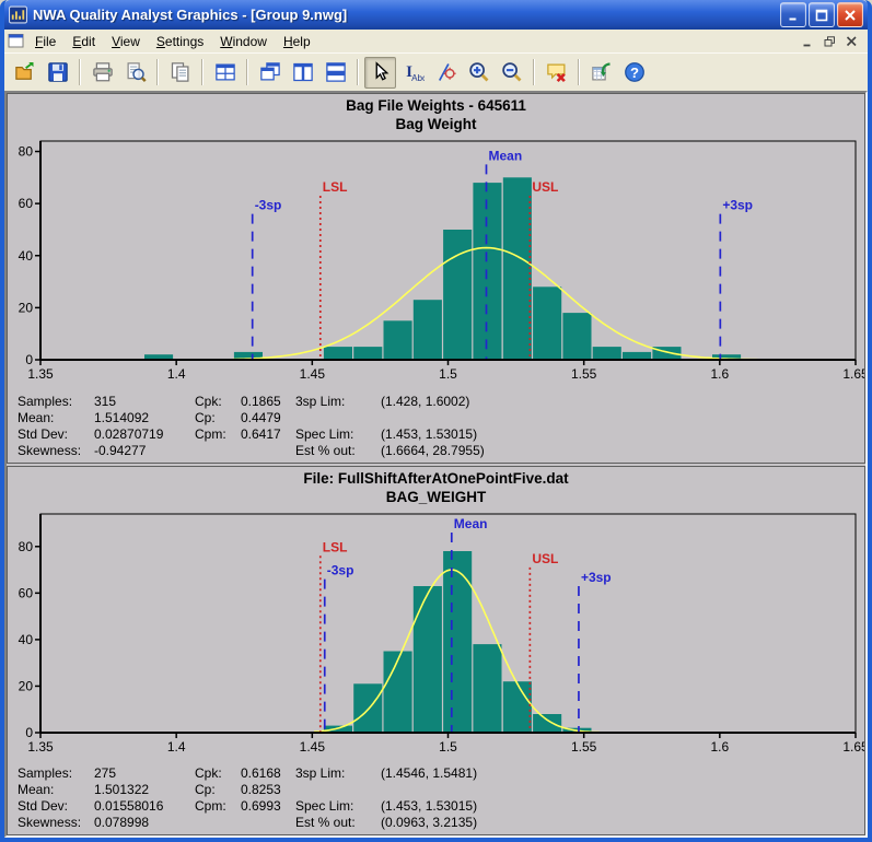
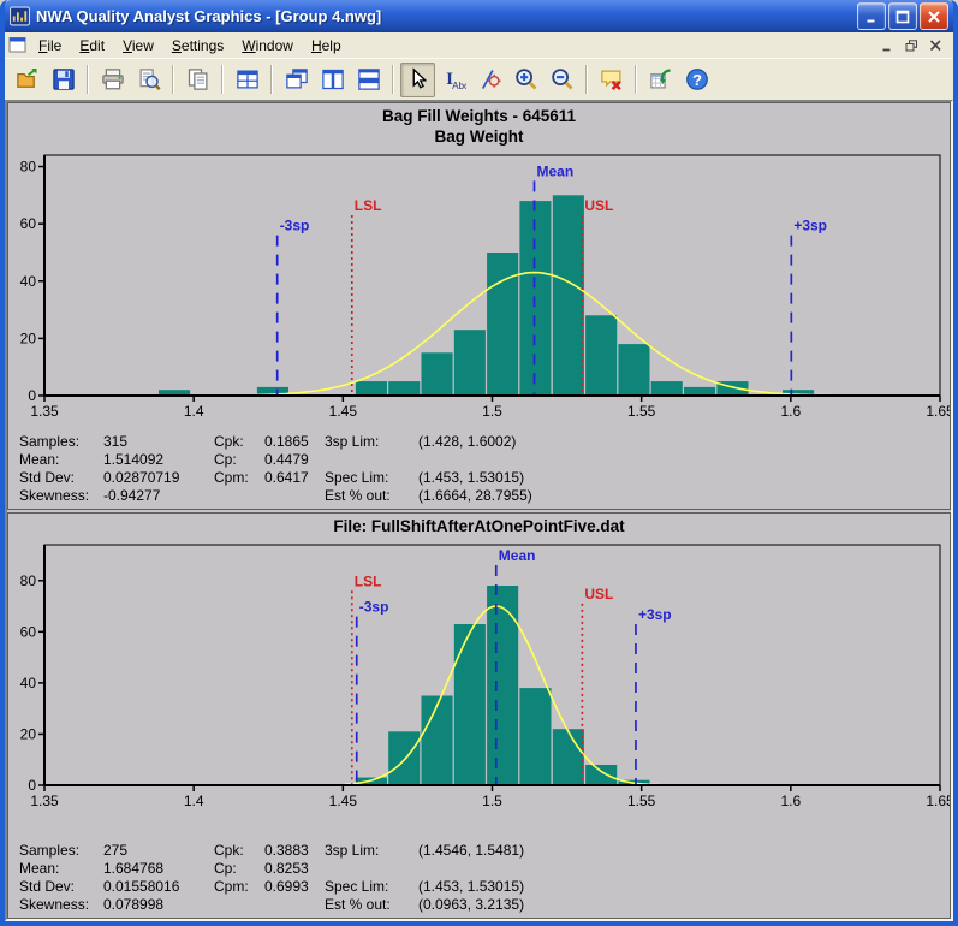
- NWA Quality Analyst Graphics - [Group 9.nwg]
+ NWA Quality Analyst Graphics - [Group 4.nwg]
  File
  Edit
  View
  Settings
  Window
  Help
  I
  ?
- Bag File Weights - 645611
+ Bag Fill Weights - 645611
  Bag Weight
  -3sp
  LSL
  Mean
  USL
  +3sp
  0
  20
  40
  60
  80
  1.35
  1.4
  1.45
  1.5
  1.55
  1.6
  1.6
  Samples:
  315
  Cpk:
  0.1865
  3sp Lim:
  (1.428, 1.6002)
  Mean:
  1.514092
  Cp:
  0.4479
  Std Dev:
  0.02870719
  Cpm:
  0.6417
  Spec Lim:
  (1.453, 1.53015)
  Skewness:
  -0.94277
  Est % out:
  (1.6664, 28.7955)
  File: FullShiftAfterAtOnePointFive.dat
- BAG_WEIGHT
  LSL
  -3sp
  Mean
  USL
  +3sp
  0
  20
  40
  60
  80
  1.35
  1.4
  1.45
  1.5
  1.55
  1.6
  1.6
  Samples:
  275
  Cpk:
- 0.6168
+ 0.3883
  3sp Lim:
  (1.4546, 1.5481)
  Mean:
- 1.501322
+ 1.684768
  Cp:
  0.8253
  Std Dev:
  0.01558016
  Cpm:
  0.6993
  Spec Lim:
  (1.453, 1.53015)
  Skewness:
  0.078998
  Est % out:
  (0.0963, 3.2135)
